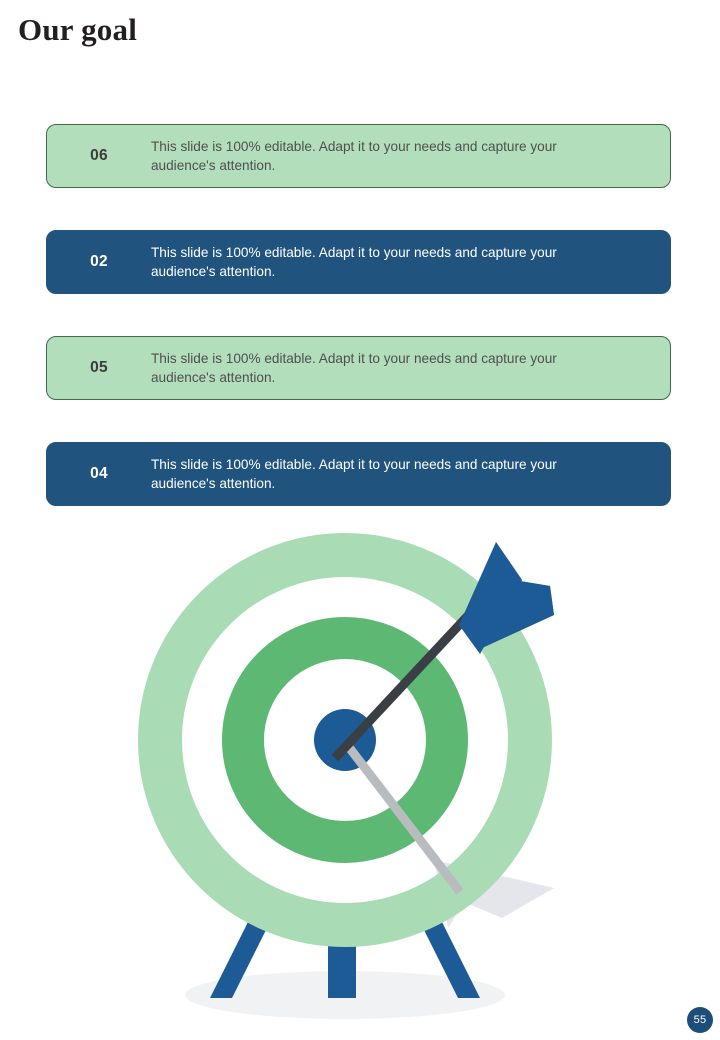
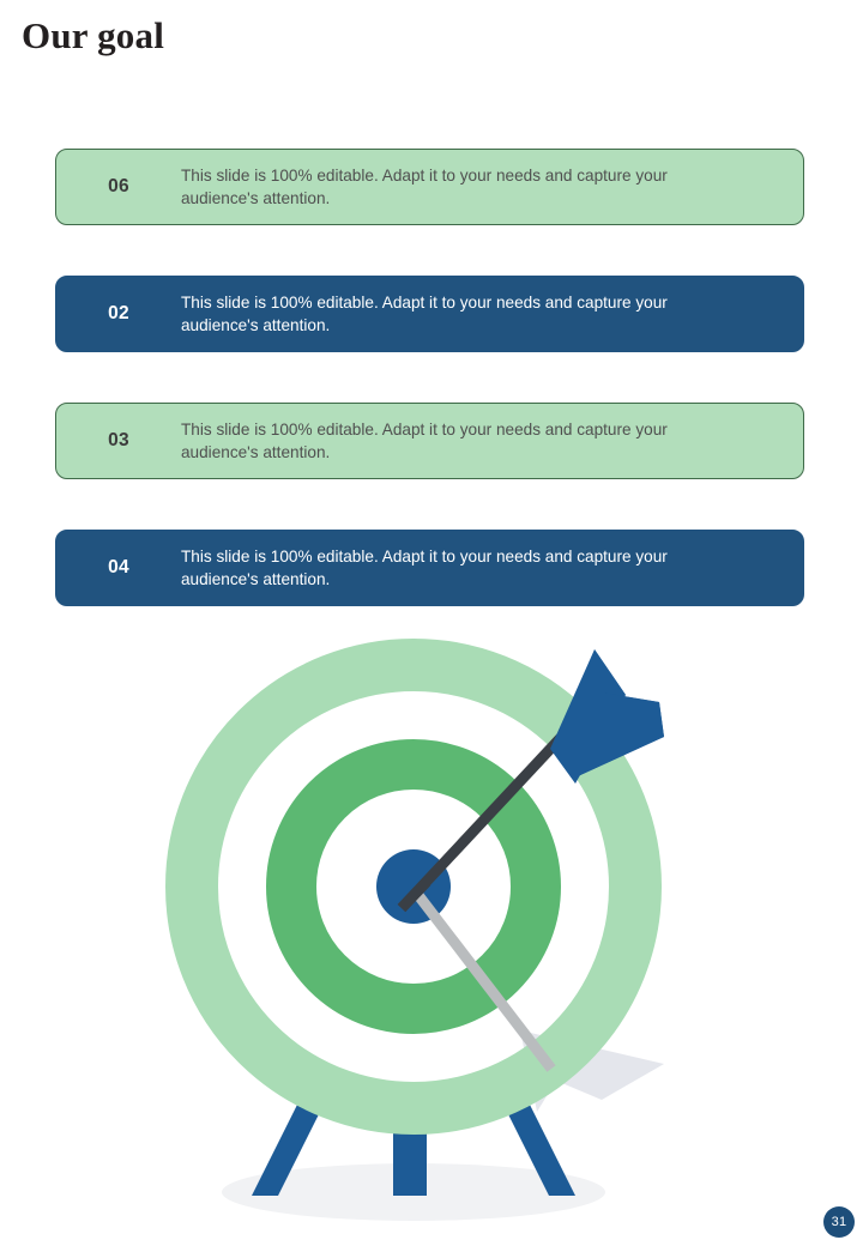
  Our goal
  06
  This slide is 100% editable. Adapt it to your needs and capture your audience's attention.
  02
  This slide is 100% editable. Adapt it to your needs and capture your audience's attention.
- 05
+ 03
  This slide is 100% editable. Adapt it to your needs and capture your audience's attention.
  04
  This slide is 100% editable. Adapt it to your needs and capture your audience's attention.
- 55
+ 31
